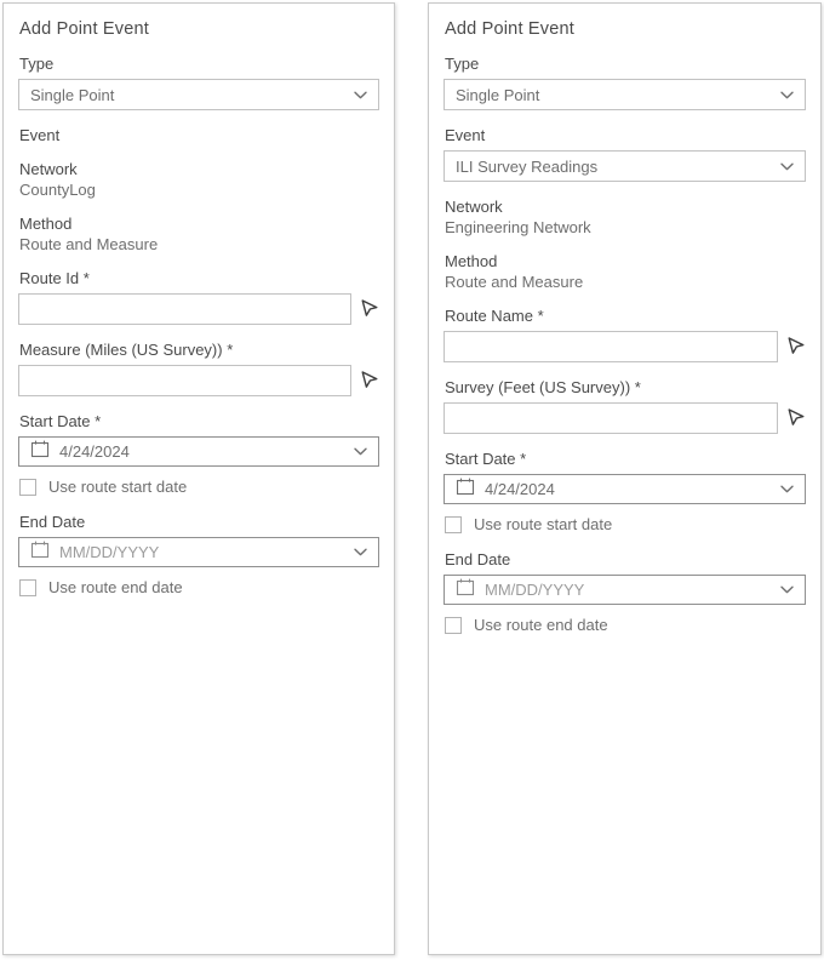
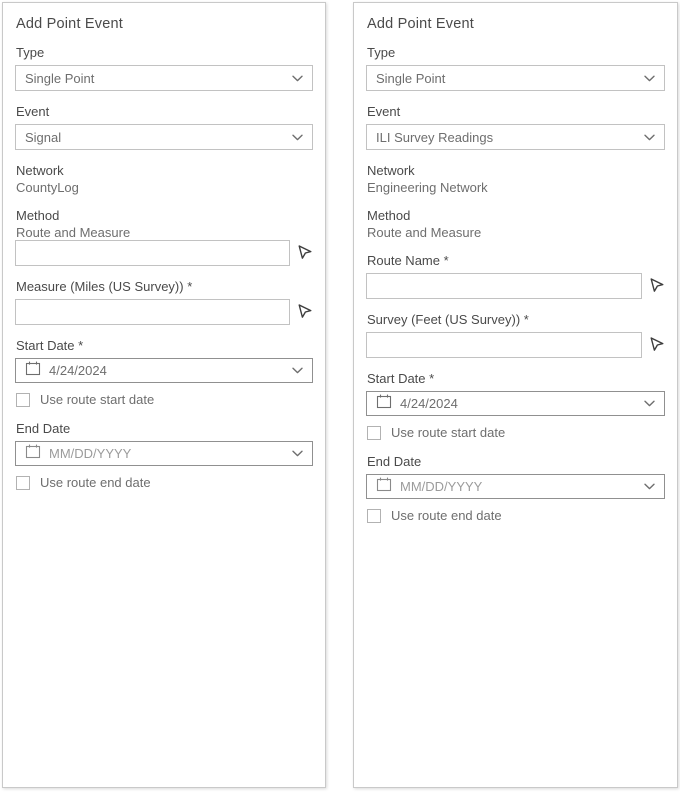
  Add Point Event
  Type
  Single Point
  Event
+ Signal
  Network
  CountyLog
  Method
  Route and Measure
- Route Id *
  Measure (Miles (US Survey)) *
  Start Date *
  4/24/2024
  Use route start date
  End Date
  MM/DD/YYYY
  Use route end date
  Add Point Event
  Type
  Single Point
  Event
  ILI Survey Readings
  Network
  Engineering Network
  Method
  Route and Measure
  Route Name *
  Survey (Feet (US Survey)) *
  Start Date *
  4/24/2024
  Use route start date
  End Date
  MM/DD/YYYY
  Use route end date
